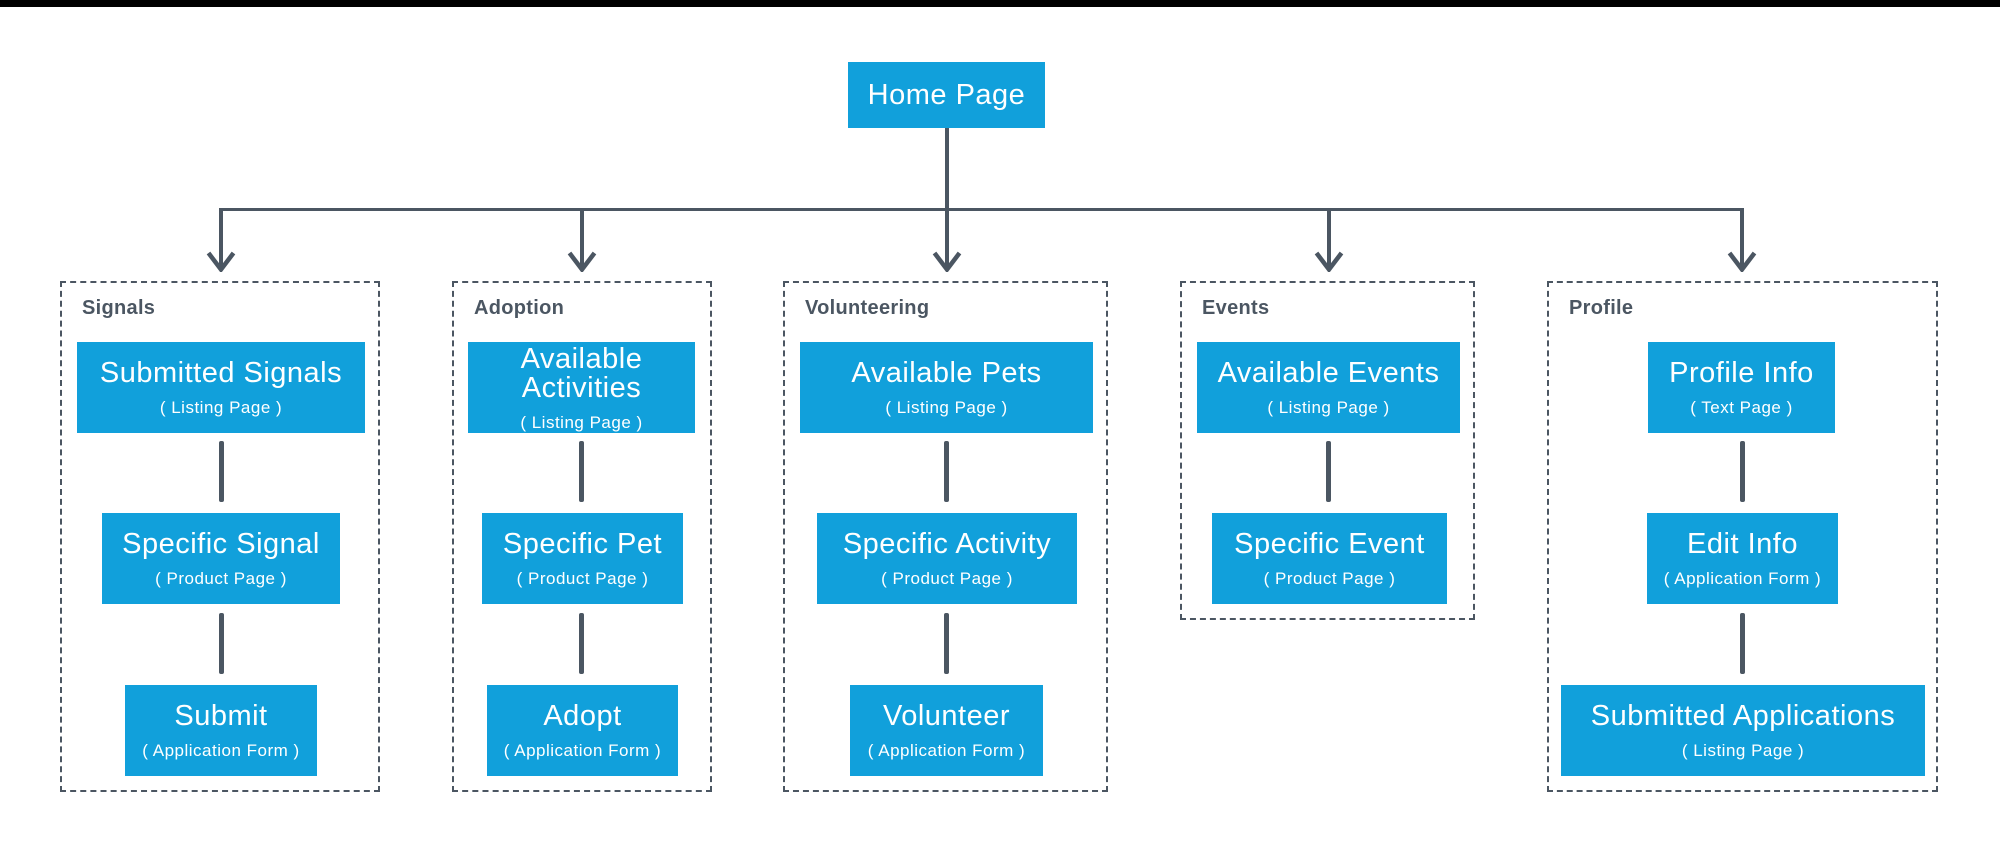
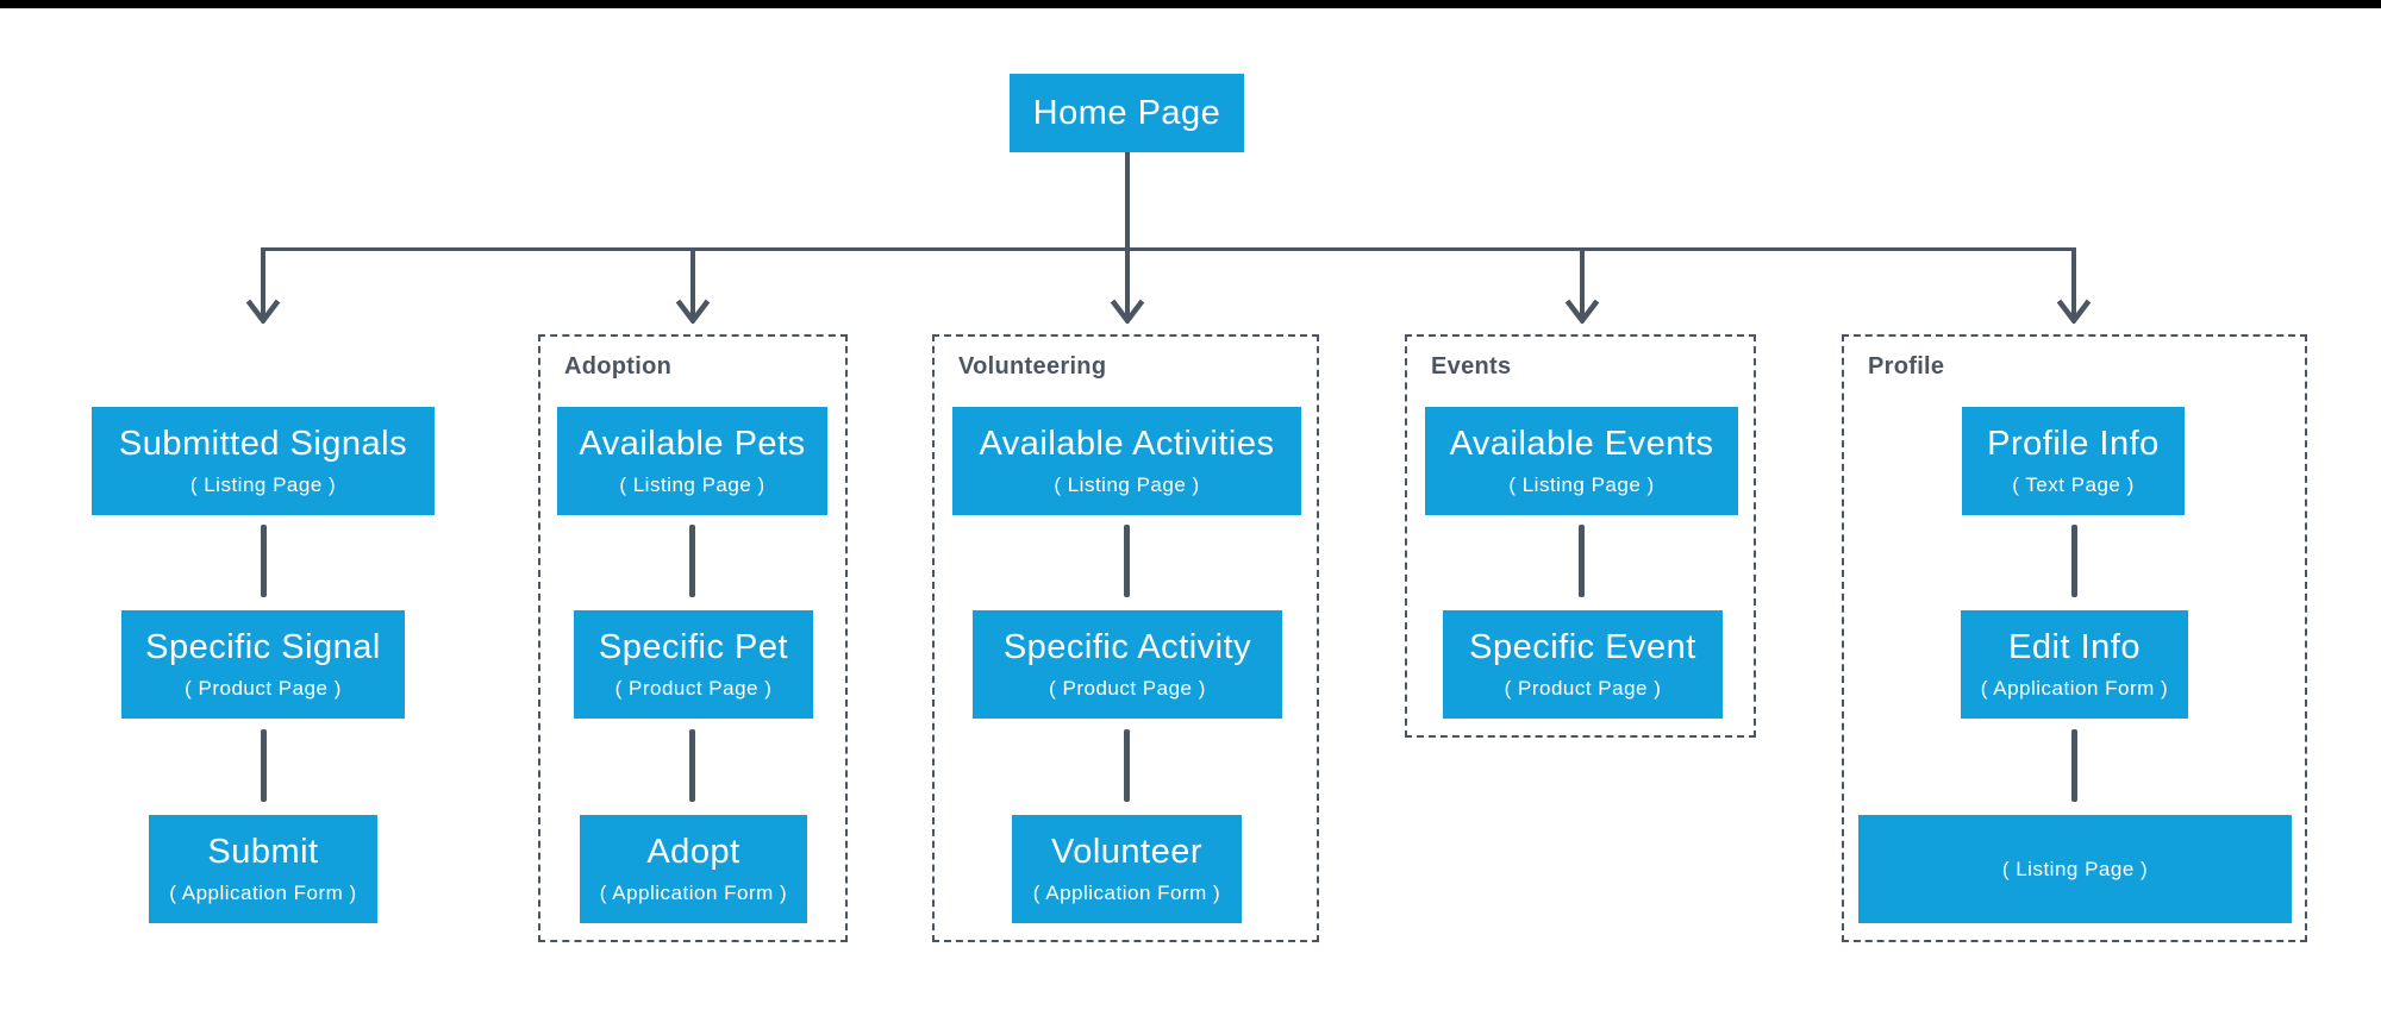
  Home Page
- Signals
  Adoption
  Volunteering
  Events
  Profile
  Submitted Signals
  ( Listing Page )
  Specific Signal
  ( Product Page )
  Submit
  ( Application Form )
- Available Activities
+ Available Pets
  ( Listing Page )
  Specific Pet
  ( Product Page )
  Adopt
  ( Application Form )
- Available Pets
+ Available Activities
  ( Listing Page )
  Specific Activity
  ( Product Page )
  Volunteer
  ( Application Form )
  Available Events
  ( Listing Page )
  Specific Event
  ( Product Page )
  Profile Info
  ( Text Page )
  Edit Info
  ( Application Form )
- Submitted Applications
  ( Listing Page )
